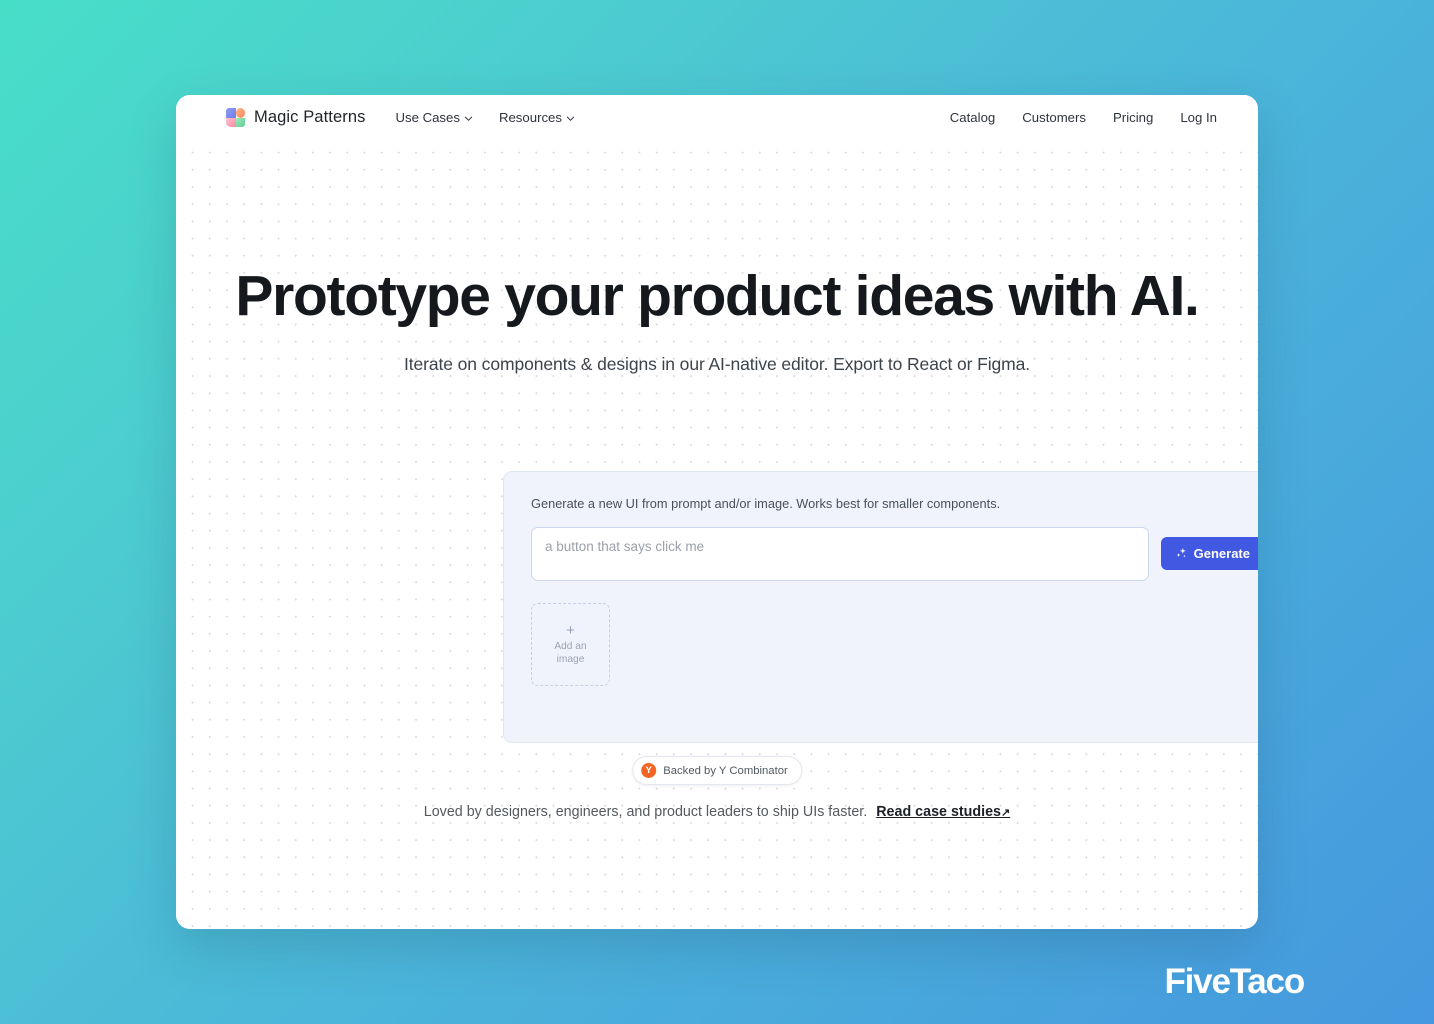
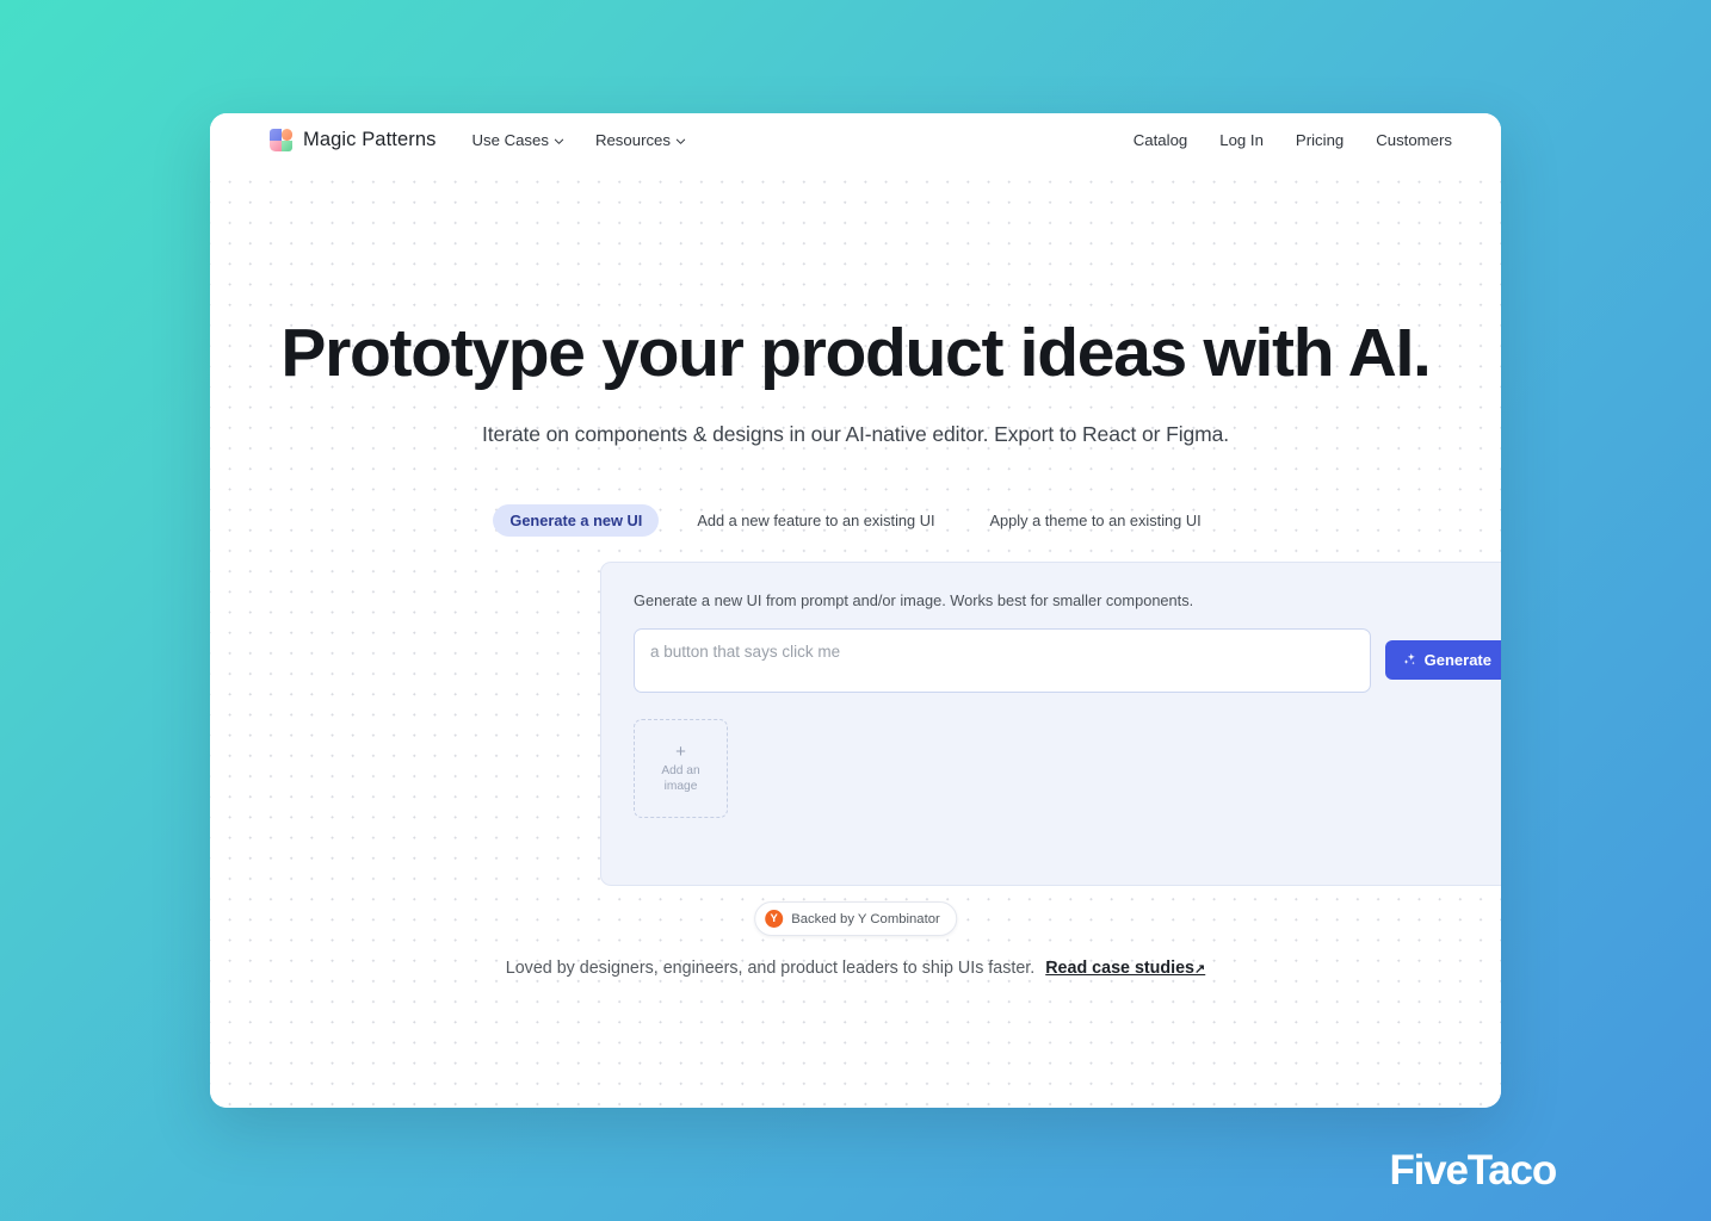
  Magic Patterns
  Use Cases
  Resources
  Catalog
- Customers
+ Log In
  Pricing
- Log In
+ Customers
  Prototype your product ideas with AI.
  Iterate on components & designs in our AI-native editor. Export to React or Figma.
+ Generate a new UI
+ Add a new feature to an existing UI
+ Apply a theme to an existing UI
  Generate a new UI from prompt and/or image. Works best for smaller components.
  a button that says click me
  Generate
  +
  Add an image
  Y
  Backed by Y Combinator
  Loved by designers, engineers, and product leaders to ship UIs faster. Read case studies↗
  FiveTaco
